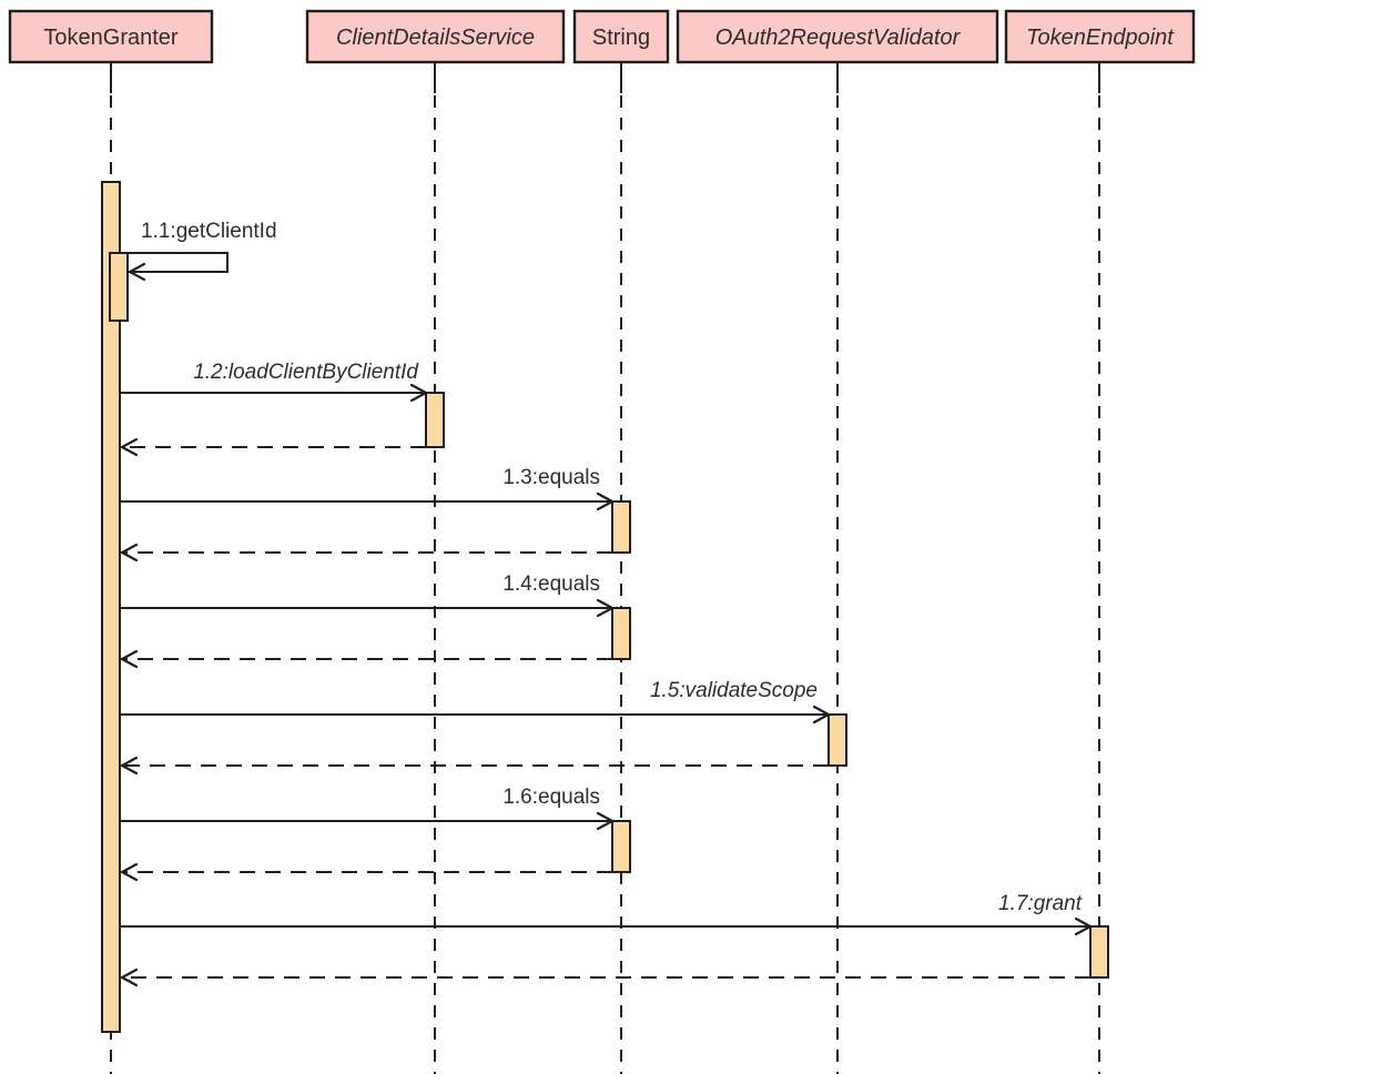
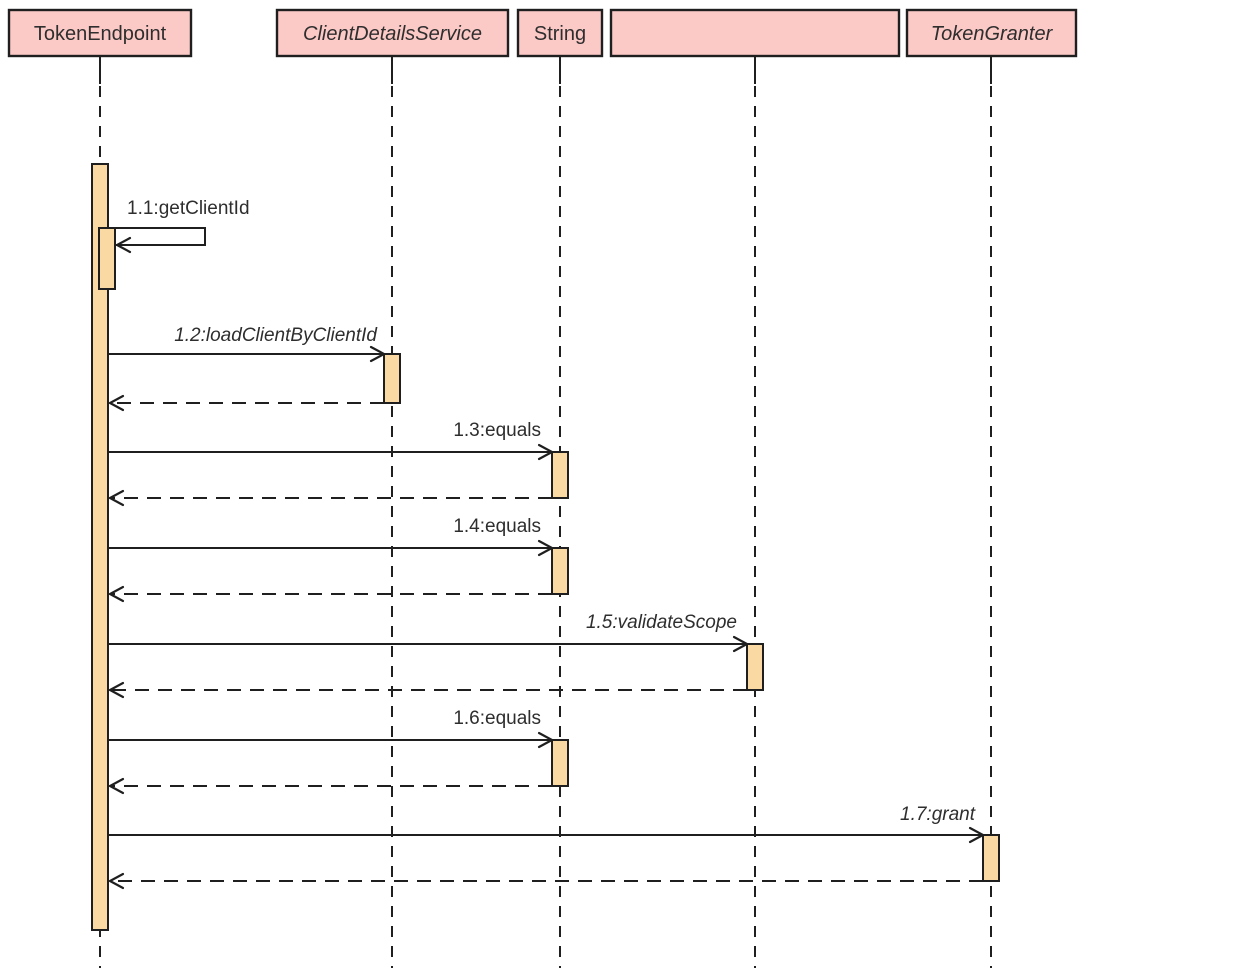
- TokenGranter
+ TokenEndpoint
  ClientDetailsService
  String
- OAuth2RequestValidator
- TokenEndpoint
+ TokenGranter
  1.1:getClientId
  1.2:loadClientByClientId
  1.3:equals
  1.4:equals
  1.5:validateScope
  1.6:equals
  1.7:grant
